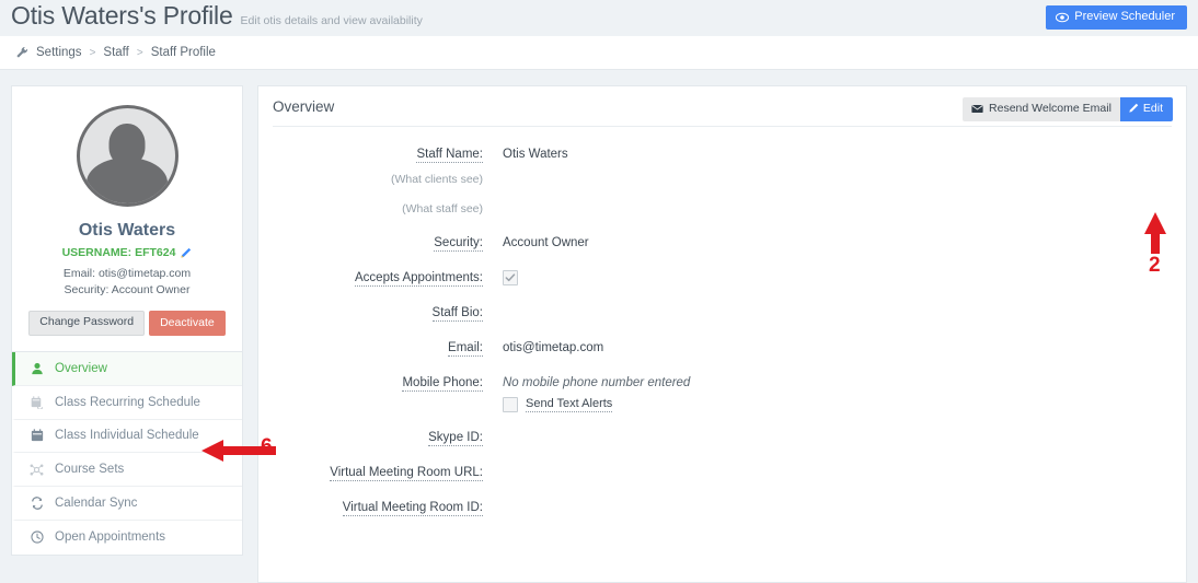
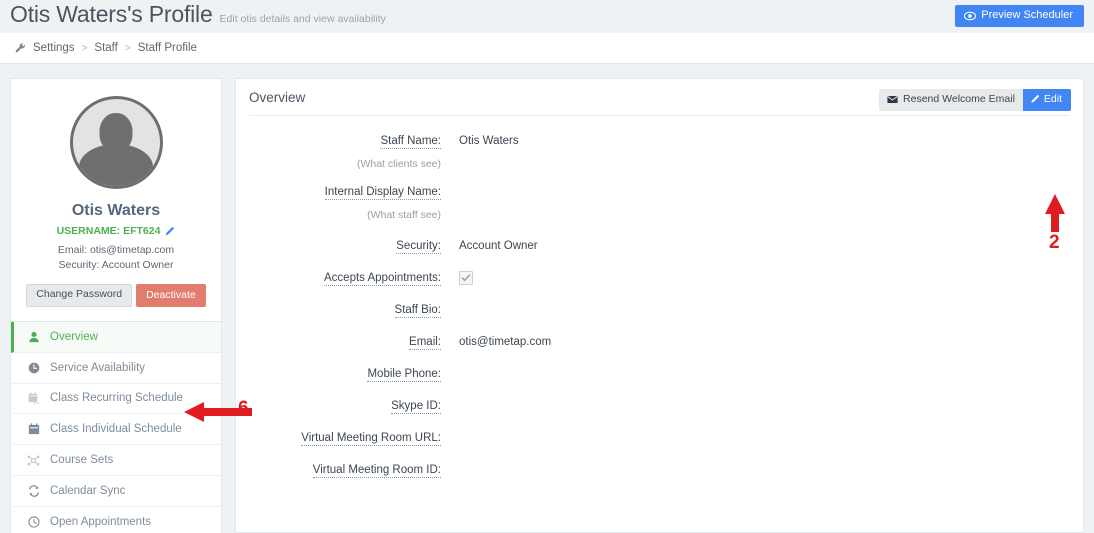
  Otis Waters's Profile
  Edit otis details and view availability
  Preview Scheduler
  Settings
  >
  Staff
  >
  Staff Profile
  Otis Waters
  USERNAME: EFT624
  Email: otis@timetap.com
  Security: Account Owner
  Change Password
  Deactivate
  Overview
+ Service Availability
  Class Recurring Schedule
  Class Individual Schedule
  Course Sets
  Calendar Sync
  Open Appointments
  Overview
  Resend Welcome Email
  Edit
  Staff Name:
  Otis Waters
  (What clients see)
+ Internal Display Name:
  (What staff see)
  Security:
  Account Owner
  Accepts Appointments:
  Staff Bio:
  Email:
  otis@timetap.com
  Mobile Phone:
- No mobile phone number entered
- Send Text Alerts
  Skype ID:
  Virtual Meeting Room URL:
  Virtual Meeting Room ID:
  6
  2
